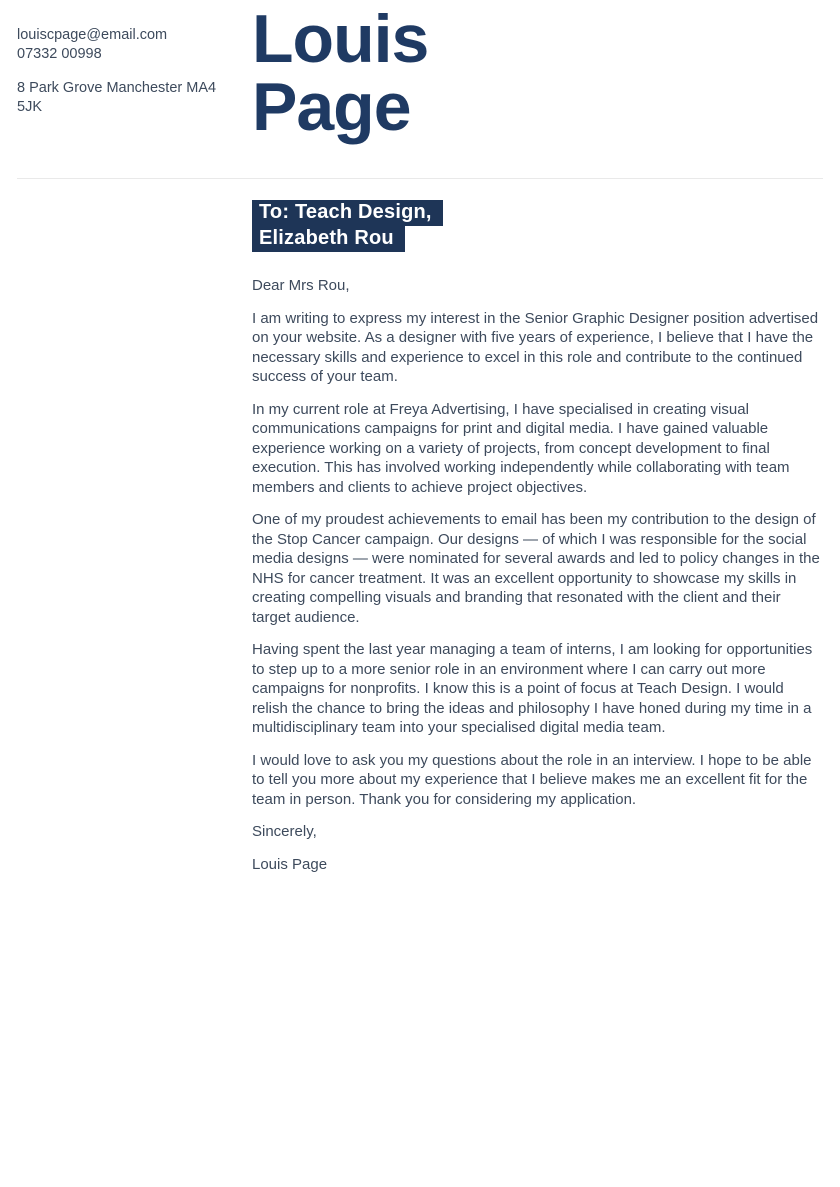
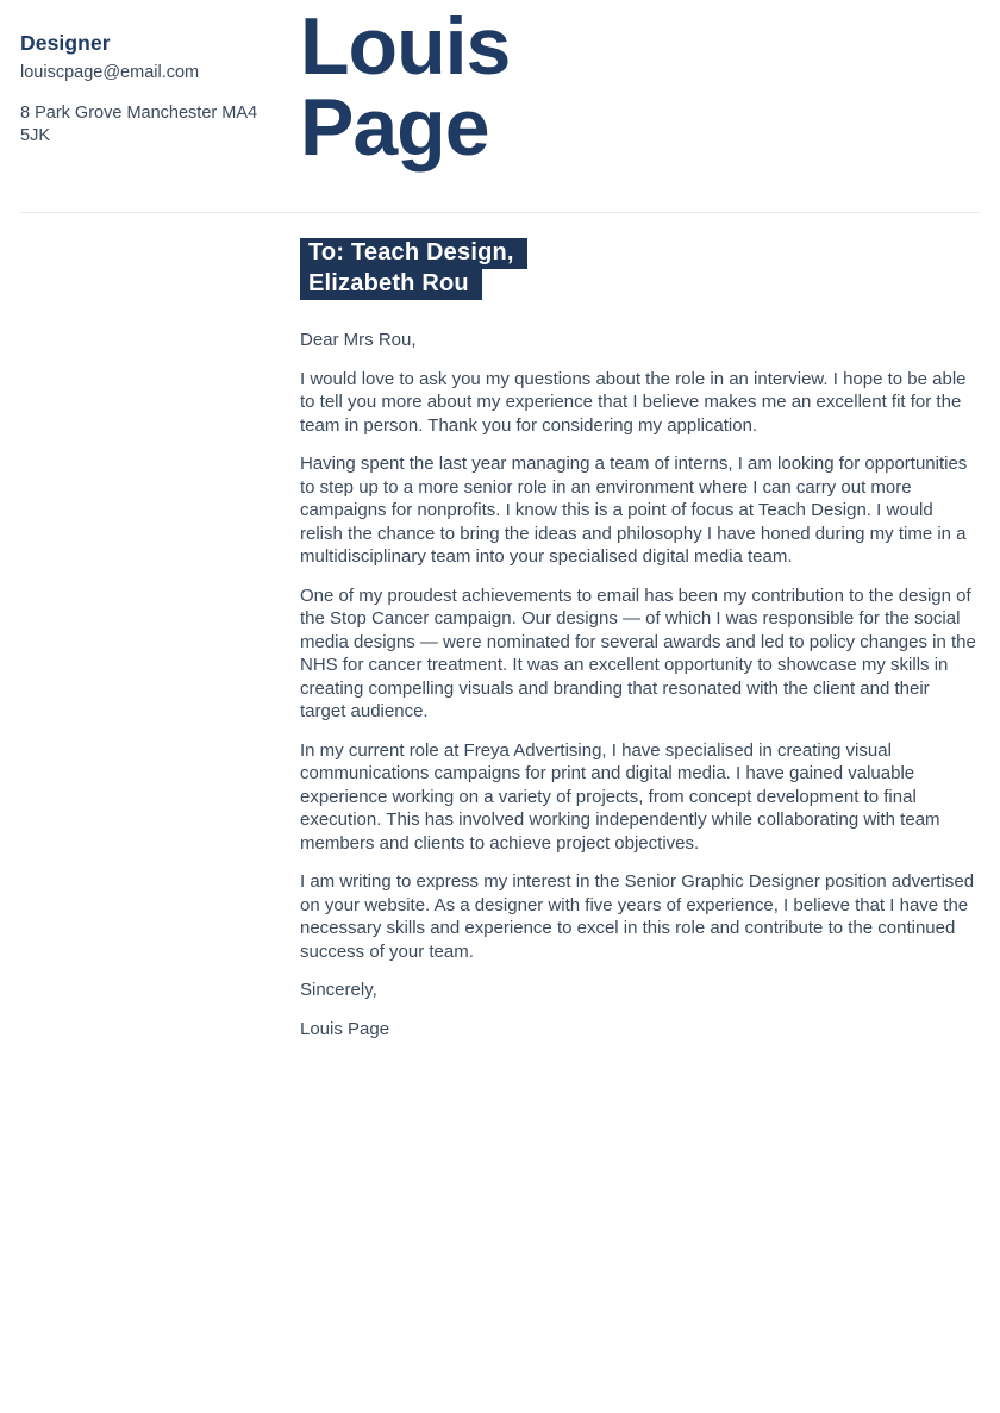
+ Designer
  louiscpage@email.com
- 07332 00998
  8 Park Grove Manchester MA4
  5JK
  Louis
  Page
  To: Teach Design,
  Elizabeth Rou
  Dear Mrs Rou,
- I am writing to express my interest in the Senior Graphic Designer position advertised on your website. As a designer with five years of experience, I believe that I have the necessary skills and experience to excel in this role and contribute to the continued success of your team.
+ I would love to ask you my questions about the role in an interview. I hope to be able to tell you more about my experience that I believe makes me an excellent fit for the team in person. Thank you for considering my application.
- In my current role at Freya Advertising, I have specialised in creating visual communications campaigns for print and digital media. I have gained valuable experience working on a variety of projects, from concept development to final execution. This has involved working independently while collaborating with team members and clients to achieve project objectives.
+ Having spent the last year managing a team of interns, I am looking for opportunities to step up to a more senior role in an environment where I can carry out more campaigns for nonprofits. I know this is a point of focus at Teach Design. I would relish the chance to bring the ideas and philosophy I have honed during my time in a multidisciplinary team into your specialised digital media team.
  One of my proudest achievements to email has been my contribution to the design of the Stop Cancer campaign. Our designs — of which I was responsible for the social media designs — were nominated for several awards and led to policy changes in the NHS for cancer treatment. It was an excellent opportunity to showcase my skills in creating compelling visuals and branding that resonated with the client and their target audience.
- Having spent the last year managing a team of interns, I am looking for opportunities to step up to a more senior role in an environment where I can carry out more campaigns for nonprofits. I know this is a point of focus at Teach Design. I would relish the chance to bring the ideas and philosophy I have honed during my time in a multidisciplinary team into your specialised digital media team.
+ In my current role at Freya Advertising, I have specialised in creating visual communications campaigns for print and digital media. I have gained valuable experience working on a variety of projects, from concept development to final execution. This has involved working independently while collaborating with team members and clients to achieve project objectives.
- I would love to ask you my questions about the role in an interview. I hope to be able to tell you more about my experience that I believe makes me an excellent fit for the team in person. Thank you for considering my application.
+ I am writing to express my interest in the Senior Graphic Designer position advertised on your website. As a designer with five years of experience, I believe that I have the necessary skills and experience to excel in this role and contribute to the continued success of your team.
  Sincerely,
  Louis Page
